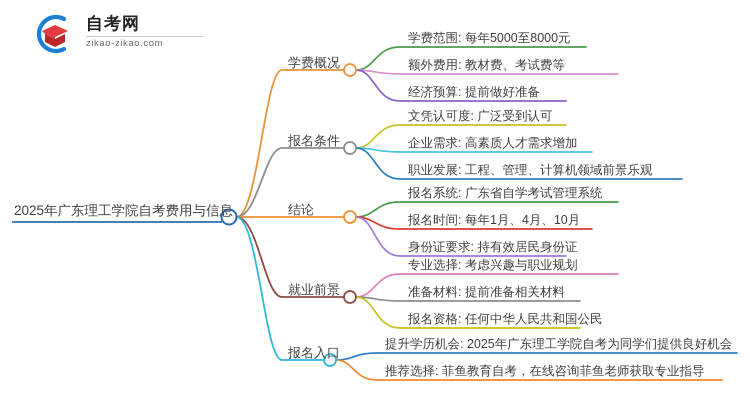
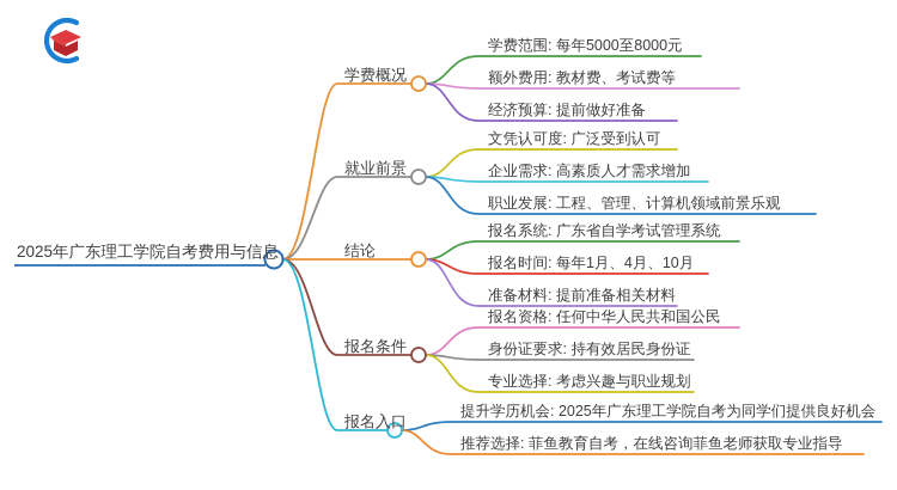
- 自考网
- zikao-zikao.com
  2025年广东理工学院自考费用与信息
  学费范围: 每年5000至8000元
  额外费用: 教材费、考试费等
  经济预算: 提前做好准备
  学费概况
  文凭认可度: 广泛受到认可
  企业需求: 高素质人才需求增加
  职业发展: 工程、管理、计算机领域前景乐观
- 报名条件
+ 就业前景
  报名系统: 广东省自学考试管理系统
  报名时间: 每年1月、4月、10月
- 身份证要求: 持有效居民身份证
+ 准备材料: 提前准备相关材料
  结论
- 专业选择: 考虑兴趣与职业规划
+ 报名资格: 任何中华人民共和国公民
- 准备材料: 提前准备相关材料
+ 身份证要求: 持有效居民身份证
- 报名资格: 任何中华人民共和国公民
+ 专业选择: 考虑兴趣与职业规划
- 就业前景
+ 报名条件
  提升学历机会: 2025年广东理工学院自考为同学们提供良好机会
  推荐选择: 菲鱼教育自考，在线咨询菲鱼老师获取专业指导
  报名入口
